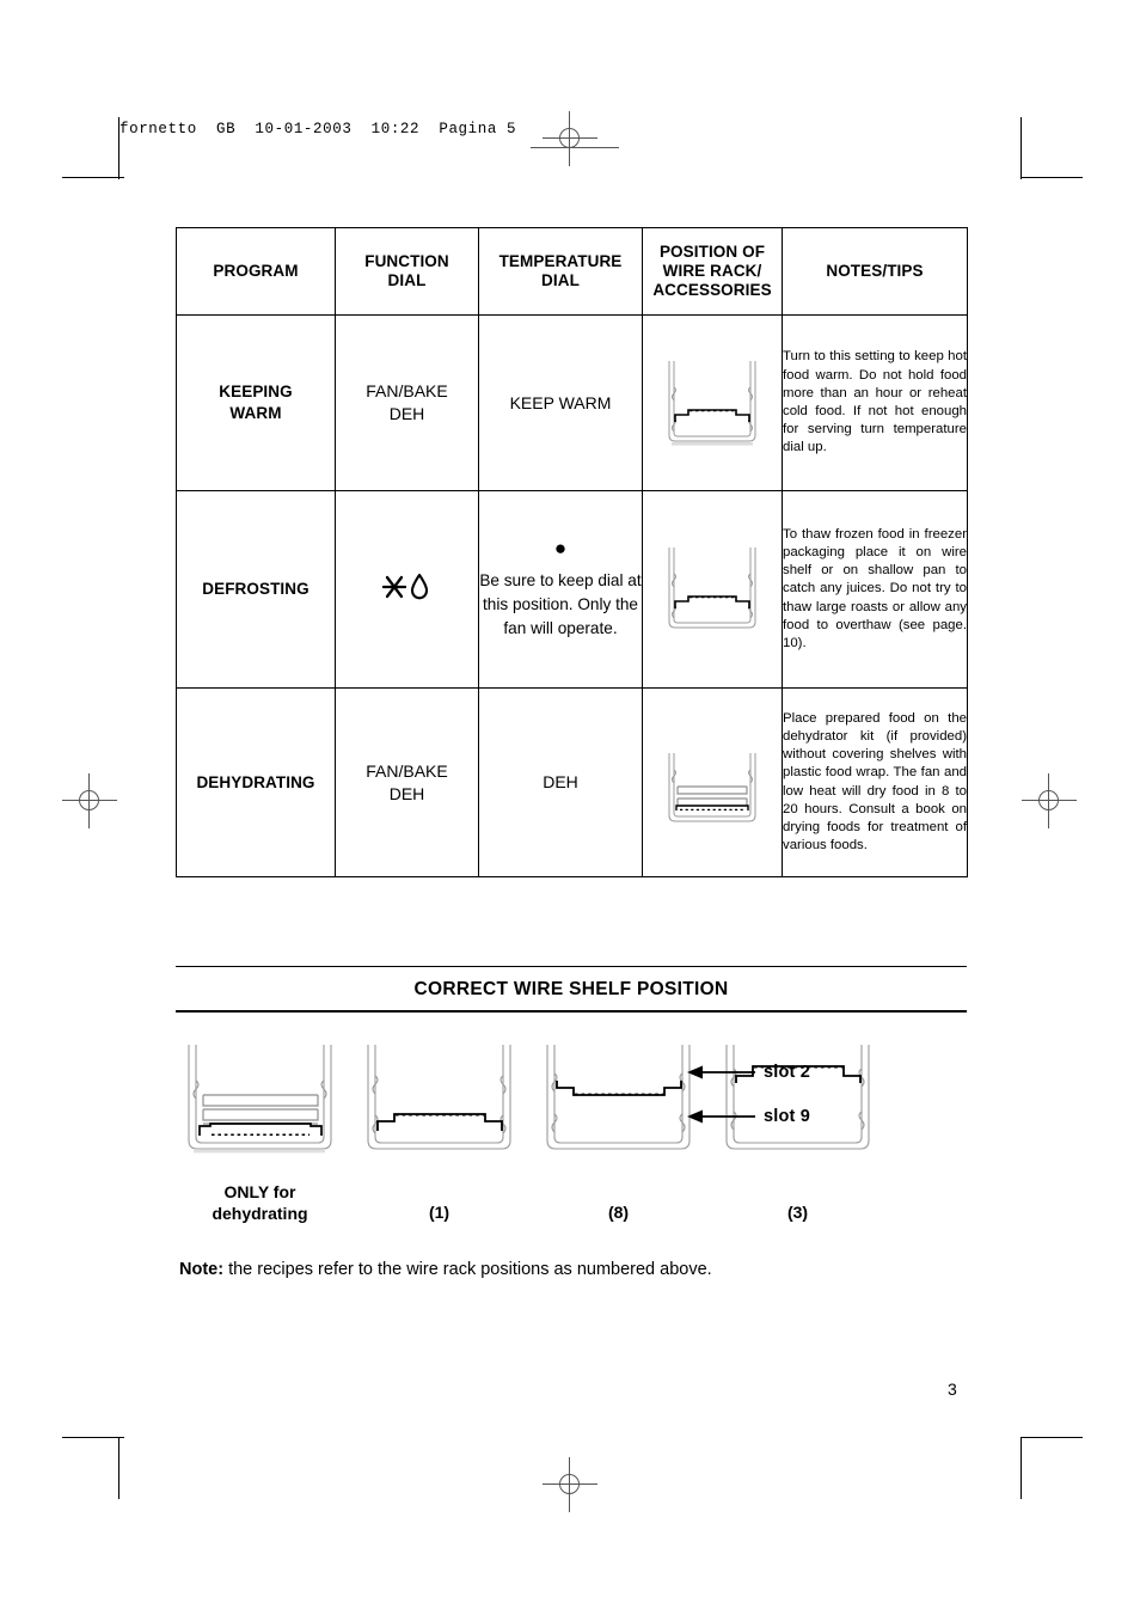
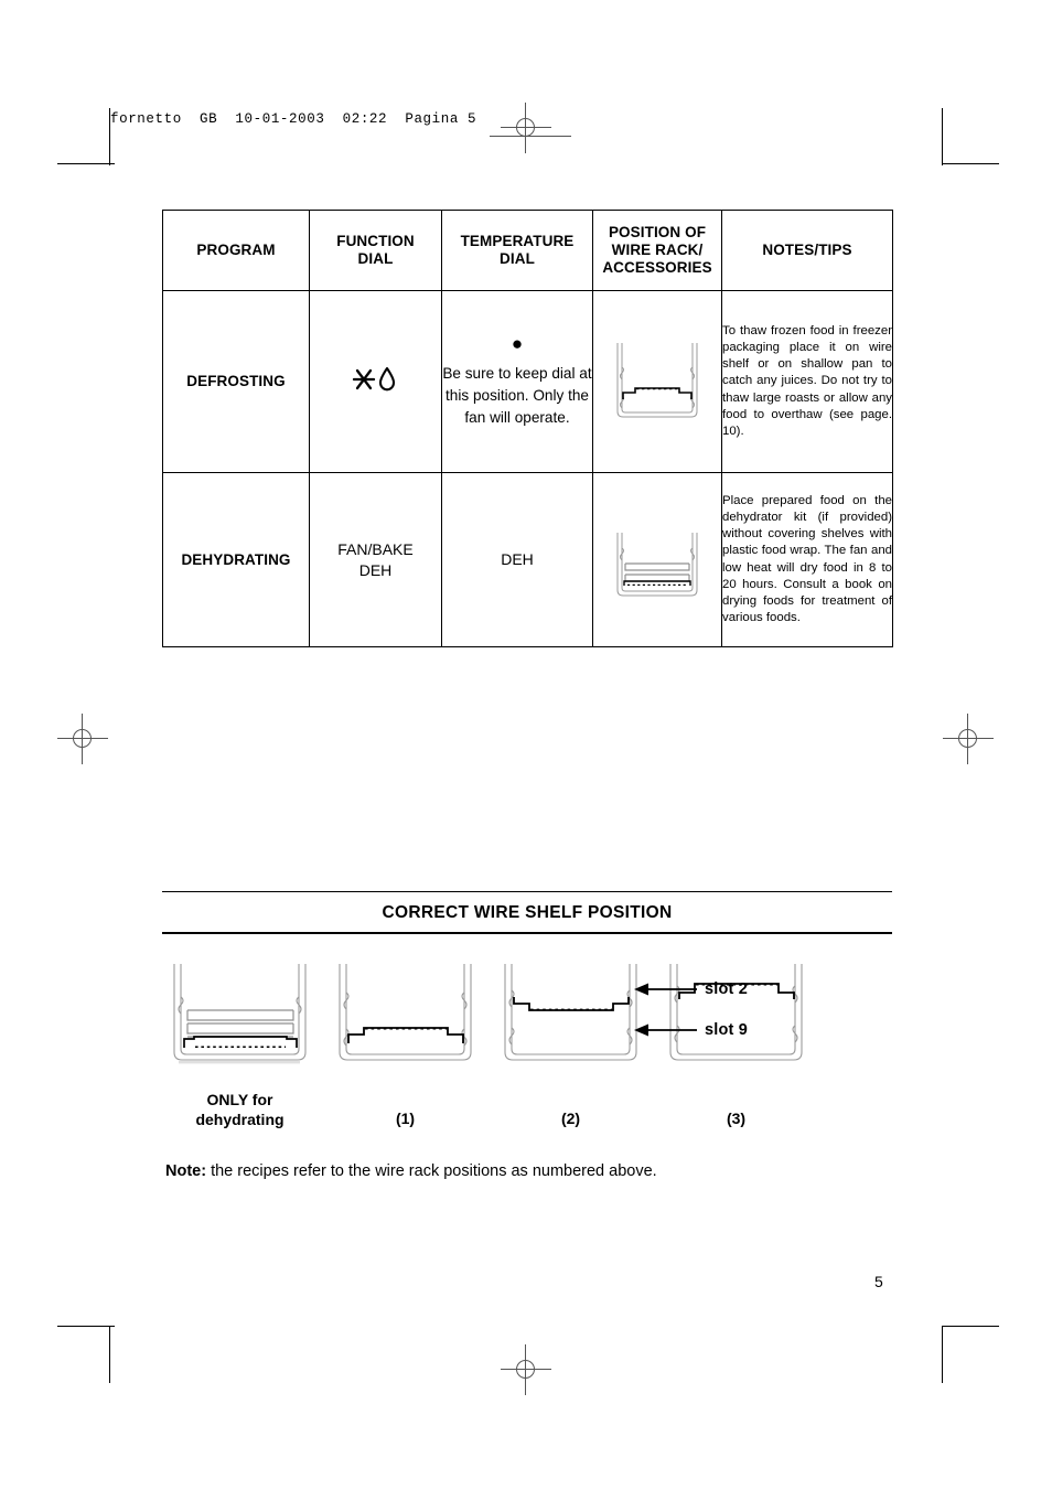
- fornetto GB 10-01-2003 10:22 Pagina 5
+ fornetto GB 10-01-2003 02:22 Pagina 5
  PROGRAM	FUNCTIONDIAL	TEMPERATUREDIAL	POSITION OFWIRE RACK/ACCESSORIES	NOTES/TIPS
- KEEPINGWARM	FAN/BAKEDEH	KEEP WARM		Turn to this setting to keep hot food warm. Do not hold food more than an hour or reheat cold food. If not hot enough for serving turn temperature dial up.
  DEFROSTING		● Be sure to keep dial at this position. Only the fan will operate.		To thaw frozen food in freezer packaging place it on wire shelf or on shallow pan to catch any juices. Do not try to thaw large roasts or allow any food to overthaw (see page. 10).
  DEHYDRATING	FAN/BAKEDEH	DEH		Place prepared food on the dehydrator kit (if provided) without covering shelves with plastic food wrap. The fan and low heat will dry food in 8 to 20 hours. Consult a book on drying foods for treatment of various foods.
  CORRECT WIRE SHELF POSITION
  slot 2
  slot 9
  ONLY for
  dehydrating
  (1)
- (8)
+ (2)
  (3)
  Note: the recipes refer to the wire rack positions as numbered above.
- 3
+ 5
